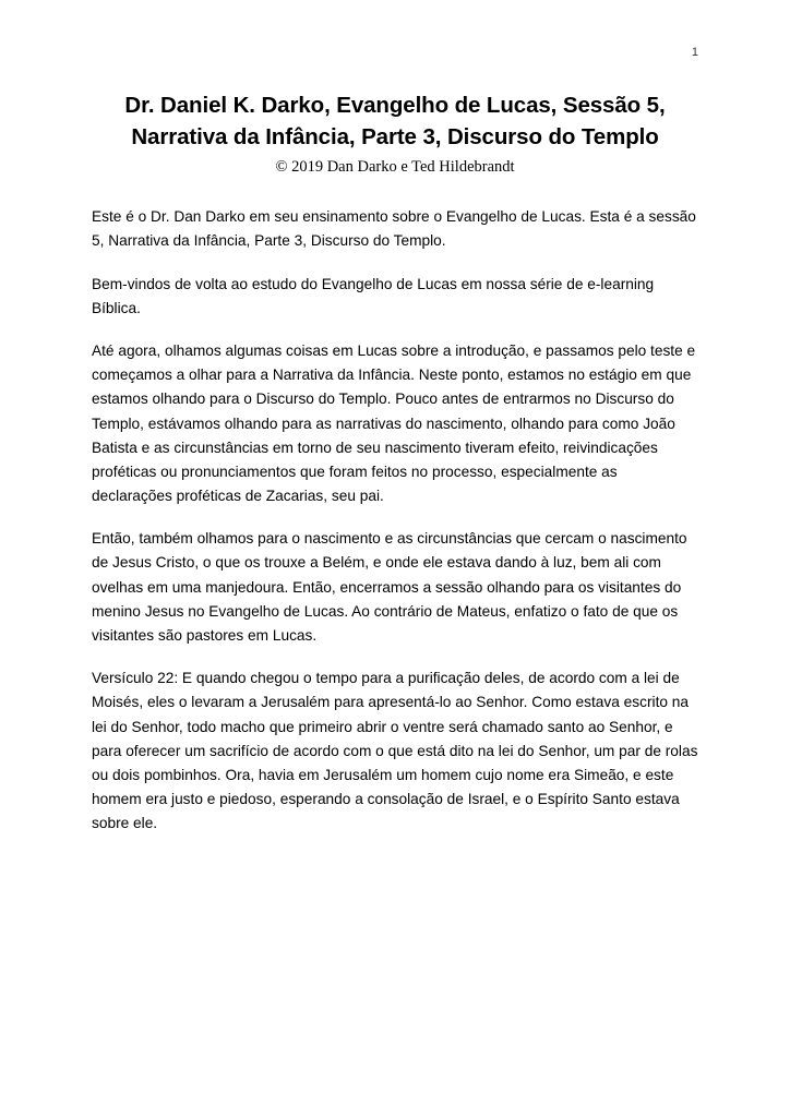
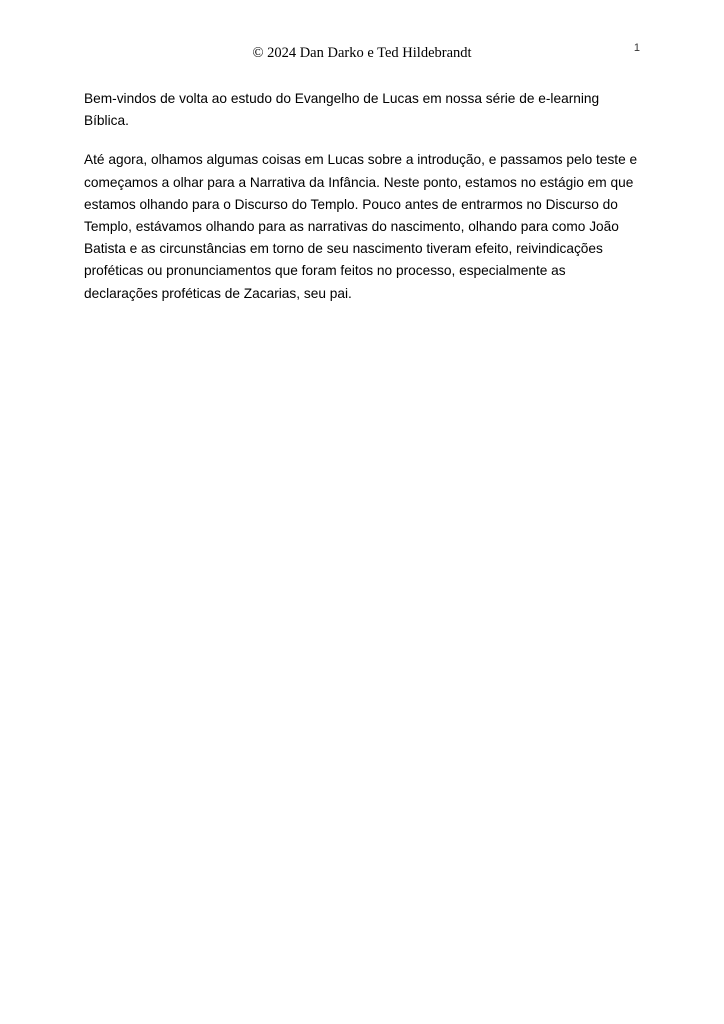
  1
- Dr. Daniel K. Darko, Evangelho de Lucas, Sessão 5,
- Narrativa da Infância, Parte 3, Discurso do Templo
- © 2019 Dan Darko e Ted Hildebrandt
+ © 2024 Dan Darko e Ted Hildebrandt
- Este é o Dr. Dan Darko em seu ensinamento sobre o Evangelho de Lucas. Esta é a sessão 5, Narrativa da Infância, Parte 3, Discurso do Templo.
  Bem-vindos de volta ao estudo do Evangelho de Lucas em nossa série de e-learning Bíblica.
  Até agora, olhamos algumas coisas em Lucas sobre a introdução, e passamos pelo teste e começamos a olhar para a Narrativa da Infância. Neste ponto, estamos no estágio em que estamos olhando para o Discurso do Templo. Pouco antes de entrarmos no Discurso do Templo, estávamos olhando para as narrativas do nascimento, olhando para como João Batista e as circunstâncias em torno de seu nascimento tiveram efeito, reivindicações proféticas ou pronunciamentos que foram feitos no processo, especialmente as declarações proféticas de Zacarias, seu pai.
- Então, também olhamos para o nascimento e as circunstâncias que cercam o nascimento de Jesus Cristo, o que os trouxe a Belém, e onde ele estava dando à luz, bem ali com ovelhas em uma manjedoura. Então, encerramos a sessão olhando para os visitantes do menino Jesus no Evangelho de Lucas. Ao contrário de Mateus, enfatizo o fato de que os visitantes são pastores em Lucas.
- Versículo 22: E quando chegou o tempo para a purificação deles, de acordo com a lei de Moisés, eles o levaram a Jerusalém para apresentá-lo ao Senhor. Como estava escrito na lei do Senhor, todo macho que primeiro abrir o ventre será chamado santo ao Senhor, e para oferecer um sacrifício de acordo com o que está dito na lei do Senhor, um par de rolas ou dois pombinhos. Ora, havia em Jerusalém um homem cujo nome era Simeão, e este homem era justo e piedoso, esperando a consolação de Israel, e o Espírito Santo estava sobre ele.
